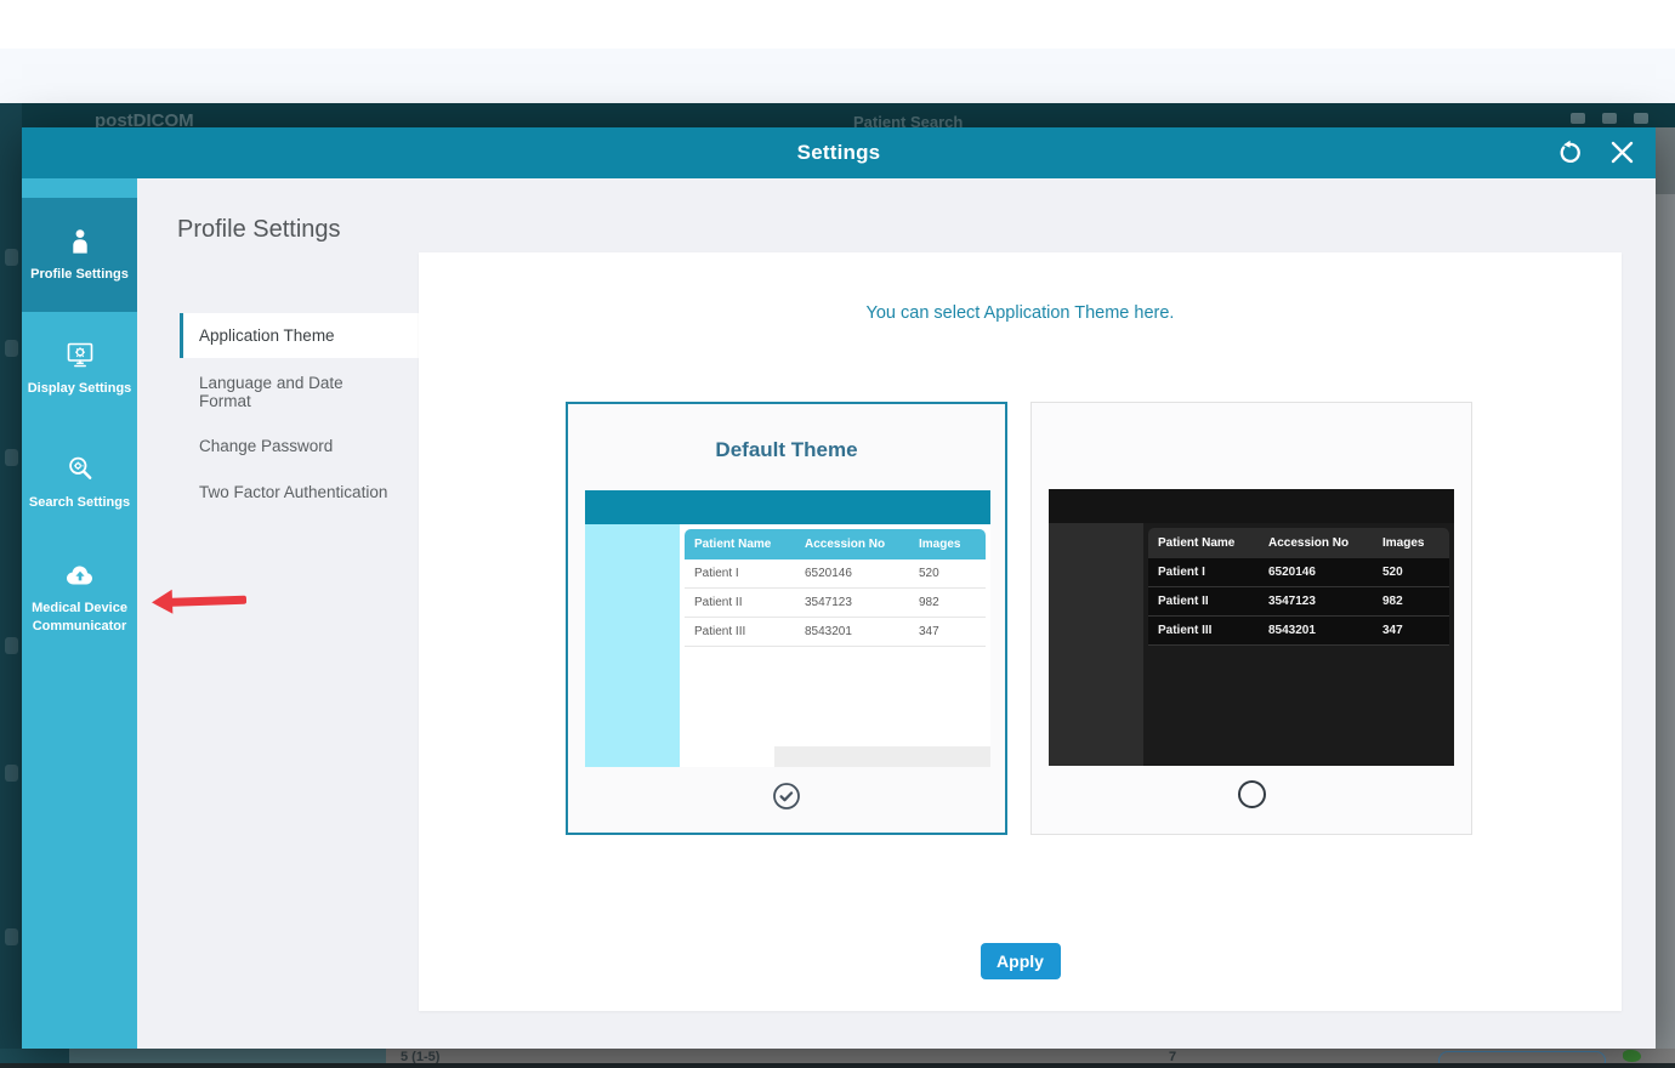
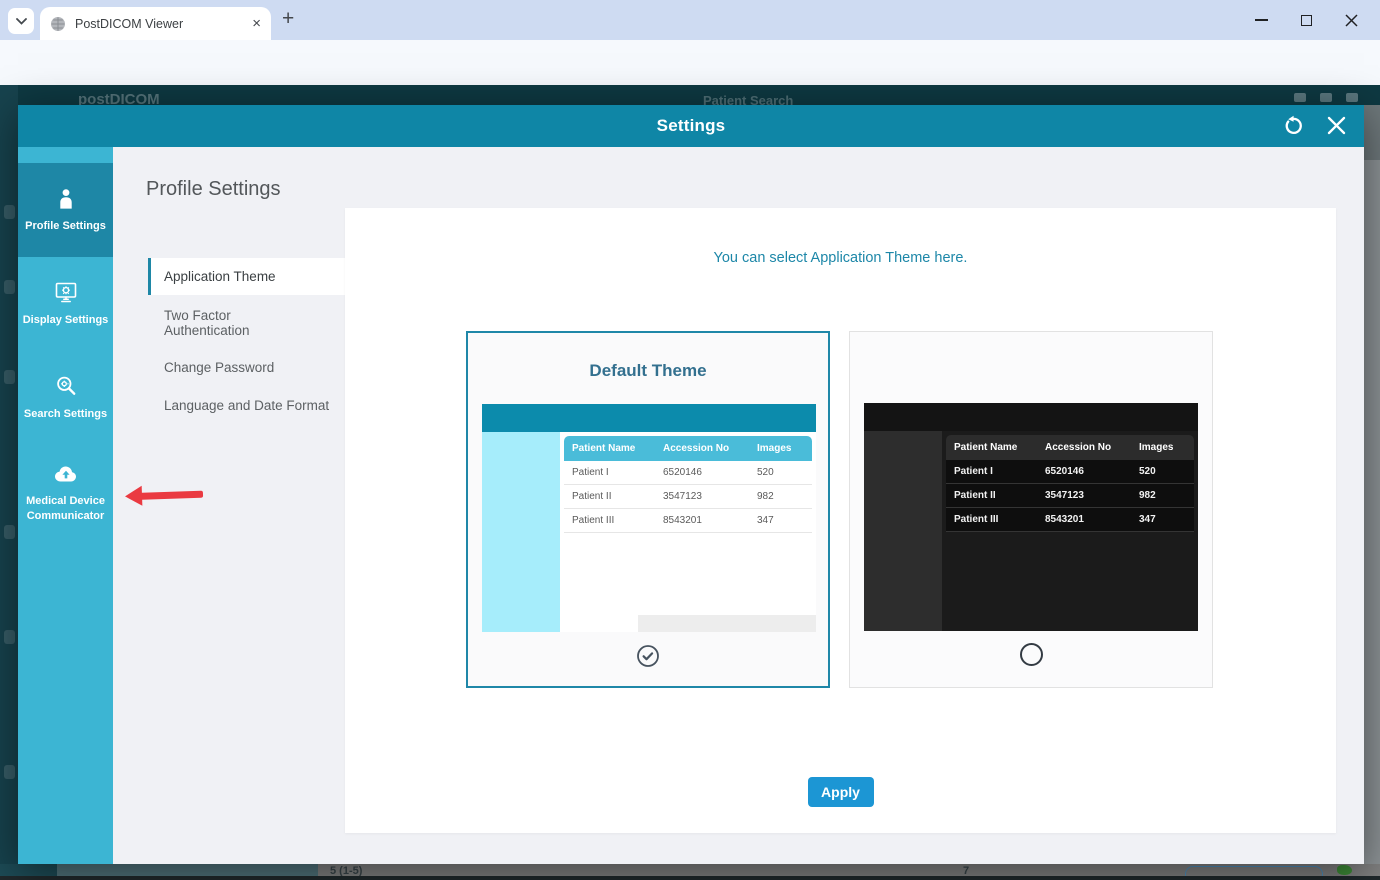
+ PostDICOM Viewer
+ ×
+ +
  postDICOM
  Patient Search
  5 (1-5)
  7
  Settings
  Profile Settings
  Display Settings
  Search Settings
  Medical Device Communicator
  Profile Settings
  Application Theme
- Language and Date Format
+ Two Factor Authentication
  Change Password
- Two Factor Authentication
+ Language and Date Format
  You can select Application Theme here.
  Default Theme
  Patient Name
  Accession No
  Images
  Patient I
  6520146
  520
  Patient II
  3547123
  982
  Patient III
  8543201
  347
  Patient Name
  Accession No
  Images
  Patient I
  6520146
  520
  Patient II
  3547123
  982
  Patient III
  8543201
  347
  Apply
